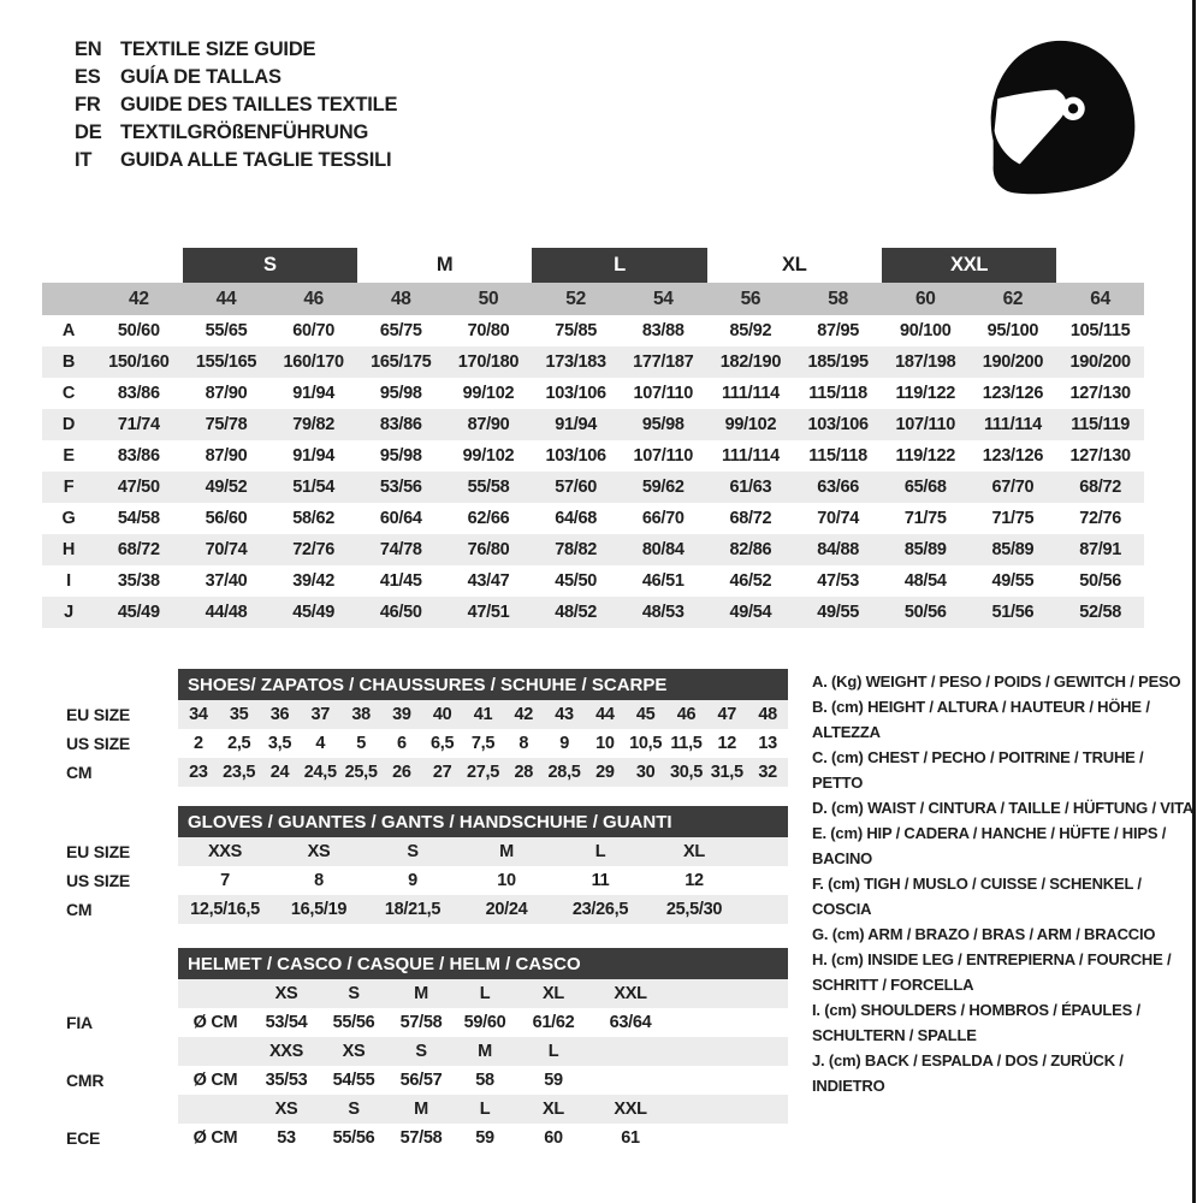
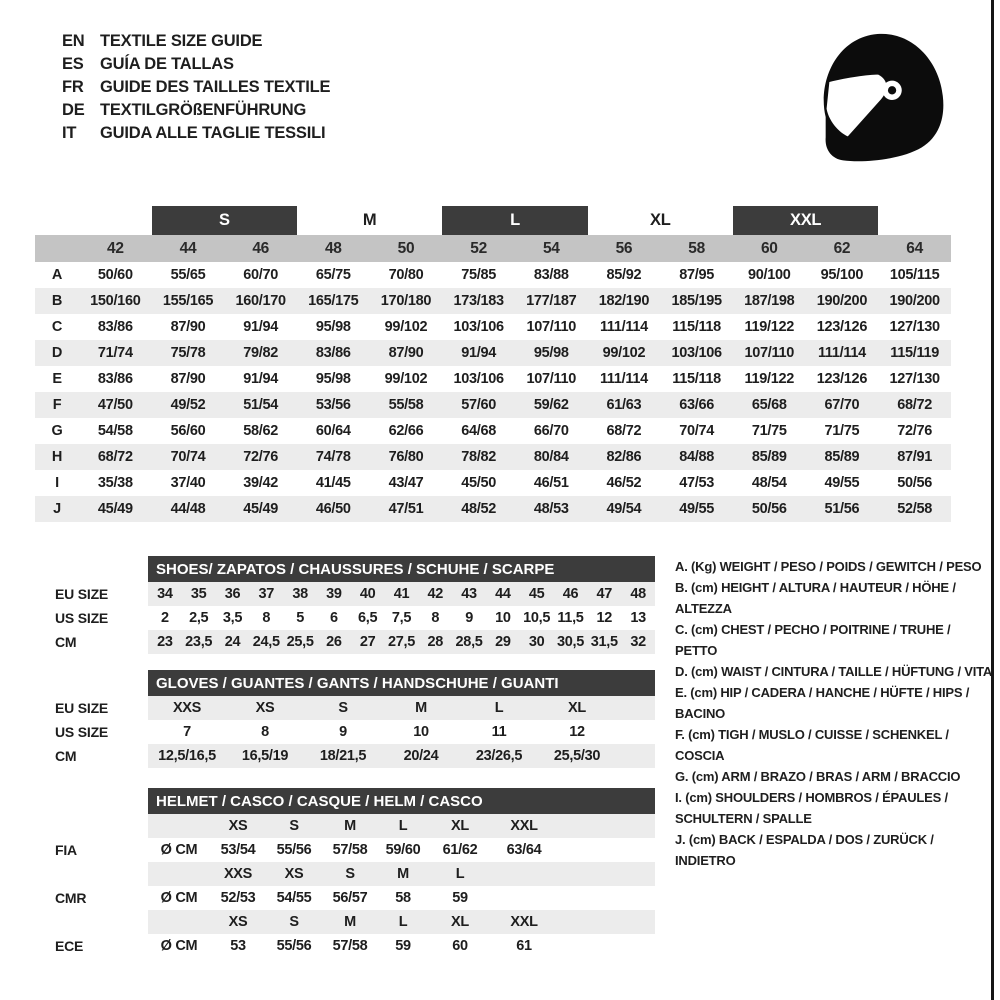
  EN
  TEXTILE SIZE GUIDE
  ES
  GUÍA DE TALLAS
  FR
  GUIDE DES TAILLES TEXTILE
  DE
  TEXTILGRÖßENFÜHRUNG
  IT
  GUIDA ALLE TAGLIE TESSILI
  	S	M	L	XL	XXL
  	42	44	46	48	50	52	54	56	58	60	62	64
  A	50/60	55/65	60/70	65/75	70/80	75/85	83/88	85/92	87/95	90/100	95/100	105/115
  B	150/160	155/165	160/170	165/175	170/180	173/183	177/187	182/190	185/195	187/198	190/200	190/200
  C	83/86	87/90	91/94	95/98	99/102	103/106	107/110	111/114	115/118	119/122	123/126	127/130
  D	71/74	75/78	79/82	83/86	87/90	91/94	95/98	99/102	103/106	107/110	111/114	115/119
  E	83/86	87/90	91/94	95/98	99/102	103/106	107/110	111/114	115/118	119/122	123/126	127/130
  F	47/50	49/52	51/54	53/56	55/58	57/60	59/62	61/63	63/66	65/68	67/70	68/72
  G	54/58	56/60	58/62	60/64	62/66	64/68	66/70	68/72	70/74	71/75	71/75	72/76
  H	68/72	70/74	72/76	74/78	76/80	78/82	80/84	82/86	84/88	85/89	85/89	87/91
  I	35/38	37/40	39/42	41/45	43/47	45/50	46/51	46/52	47/53	48/54	49/55	50/56
  J	45/49	44/48	45/49	46/50	47/51	48/52	48/53	49/54	49/55	50/56	51/56	52/58
  	SHOES/ ZAPATOS / CHAUSSURES / SCHUHE / SCARPE
  EU SIZE	34	35	36	37	38	39	40	41	42	43	44	45	46	47	48
- US SIZE	2	2,5	3,5	4	5	6	6,5	7,5	8	9	10	10,5	11,5	12	13
+ US SIZE	2	2,5	3,5	8	5	6	6,5	7,5	8	9	10	10,5	11,5	12	13
  CM	23	23,5	24	24,5	25,5	26	27	27,5	28	28,5	29	30	30,5	31,5	32
  	GLOVES / GUANTES / GANTS / HANDSCHUHE / GUANTI
  EU SIZE	XXS	XS	S	M	L	XL
  US SIZE	7	8	9	10	11	12
  CM	12,5/16,5	16,5/19	18/21,5	20/24	23/26,5	25,5/30
  	HELMET / CASCO / CASQUE / HELM / CASCO
  		XS	S	M	L	XL	XXL
  FIA	Ø CM	53/54	55/56	57/58	59/60	61/62	63/64
  		XXS	XS	S	M	L
- CMR	Ø CM	35/53	54/55	56/57	58	59
+ CMR	Ø CM	52/53	54/55	56/57	58	59
  		XS	S	M	L	XL	XXL
  ECE	Ø CM	53	55/56	57/58	59	60	61
  A. (Kg) WEIGHT / PESO / POIDS / GEWITCH / PESO
  B. (cm) HEIGHT / ALTURA / HAUTEUR / HÖHE / ALTEZZA
  C. (cm) CHEST / PECHO / POITRINE / TRUHE / PETTO
  D. (cm) WAIST / CINTURA / TAILLE / HÜFTUNG / VITA
  E. (cm) HIP / CADERA / HANCHE / HÜFTE / HIPS / BACINO
  F. (cm) TIGH / MUSLO / CUISSE / SCHENKEL / COSCIA
  G. (cm) ARM / BRAZO / BRAS / ARM / BRACCIO
- H. (cm) INSIDE LEG / ENTREPIERNA / FOURCHE / SCHRITT / FORCELLA
  I. (cm) SHOULDERS / HOMBROS / ÉPAULES / SCHULTERN / SPALLE
  J. (cm) BACK / ESPALDA / DOS / ZURÜCK / INDIETRO
